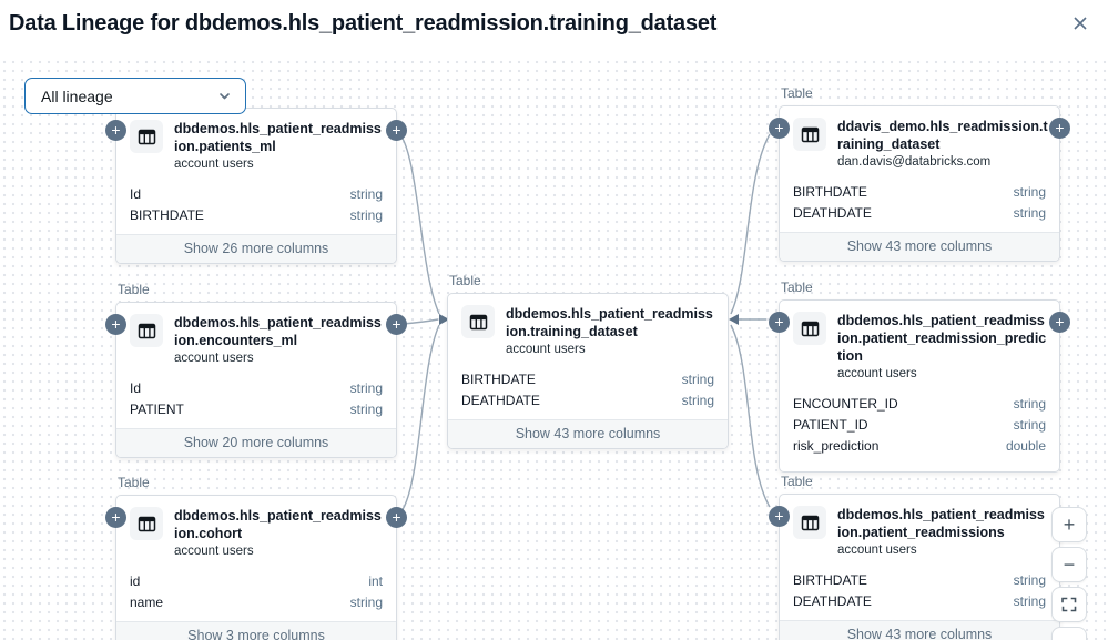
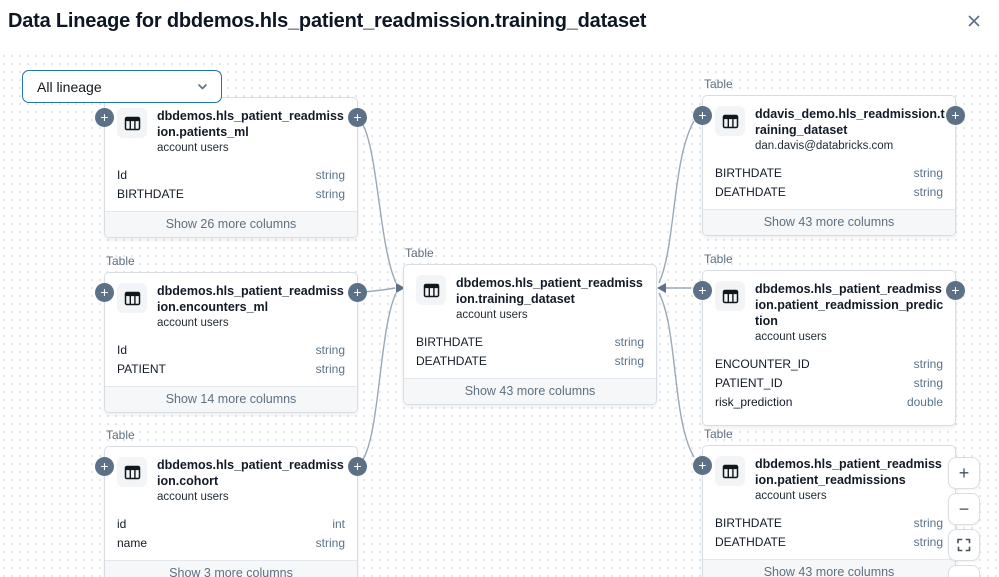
  Data Lineage for dbdemos.hls_patient_readmission.training_dataset
  All lineage
  +
  +
  dbdemos.hls_patient_readmission.patients_ml
  account users
  Id
  string
  BIRTHDATE
  string
  Show 26 more columns
  Table
  +
  +
  dbdemos.hls_patient_readmission.encounters_ml
  account users
  Id
  string
  PATIENT
  string
- Show 20 more columns
+ Show 14 more columns
  Table
  +
  +
  dbdemos.hls_patient_readmission.cohort
  account users
  id
  int
  name
  string
  Show 3 more columns
  Table
  dbdemos.hls_patient_readmission.training_dataset
  account users
  BIRTHDATE
  string
  DEATHDATE
  string
  Show 43 more columns
  Table
  +
  +
  ddavis_demo.hls_readmission.training_dataset
  dan.davis@databricks.com
  BIRTHDATE
  string
  DEATHDATE
  string
  Show 43 more columns
  Table
  +
  +
  dbdemos.hls_patient_readmission.patient_readmission_prediction
  account users
  ENCOUNTER_ID
  string
  PATIENT_ID
  string
  risk_prediction
  double
  Table
  +
  dbdemos.hls_patient_readmission.patient_readmissions
  account users
  BIRTHDATE
  string
  DEATHDATE
  string
  Show 43 more columns
  +
  −
